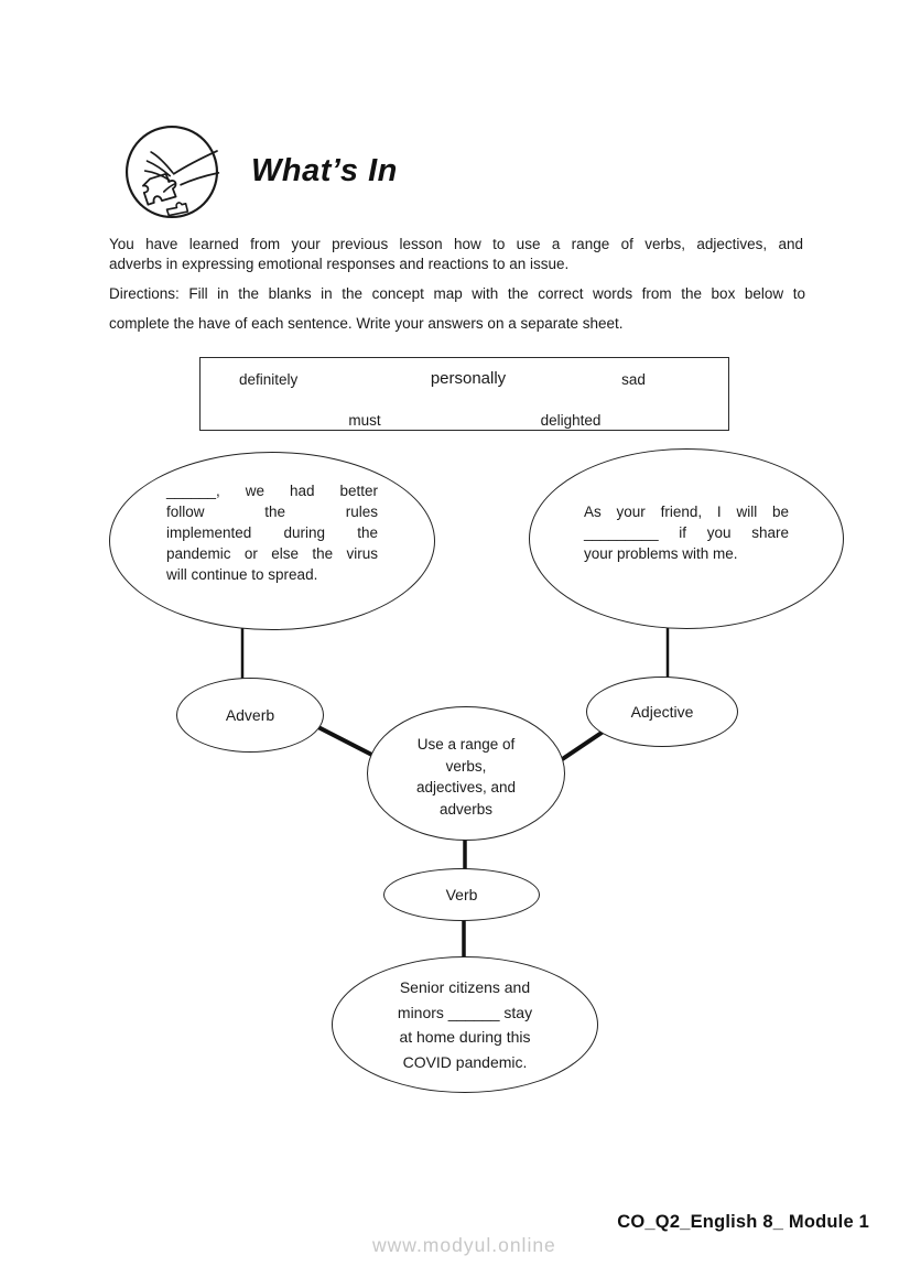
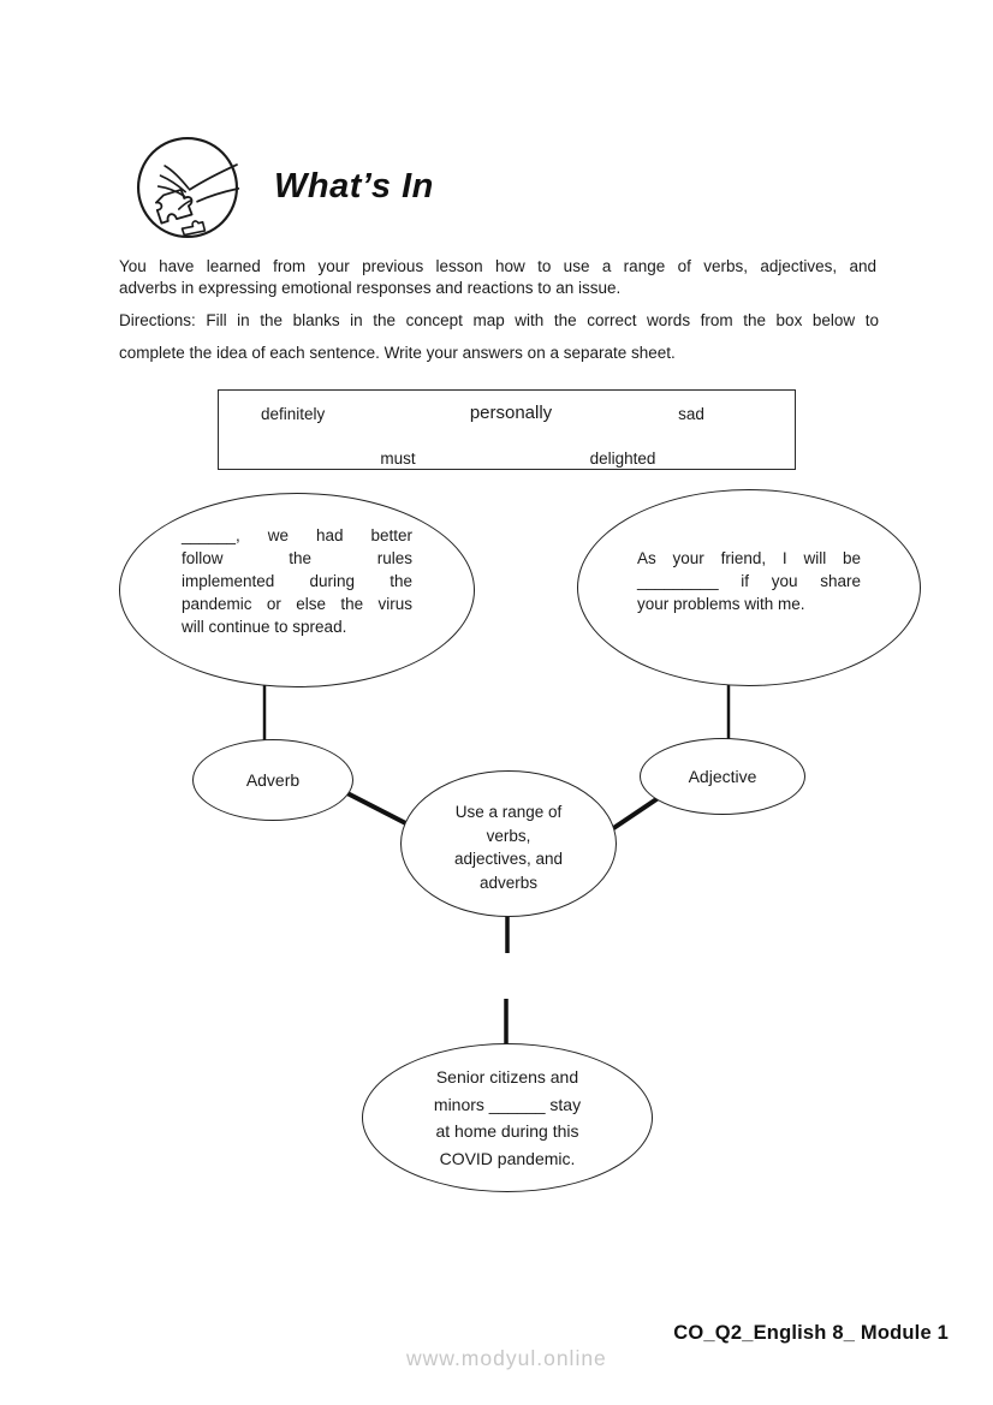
  What’s In
  You have learned from your previous lesson how to use a range of verbs, adjectives, and
  adverbs in expressing emotional responses and reactions to an issue.
  Directions: Fill in the blanks in the concept map with the correct words from the box below to
- complete the have of each sentence. Write your answers on a separate sheet.
+ complete the idea of each sentence. Write your answers on a separate sheet.
  definitely
  personally
  sad
  must
  delighted
  ______, we had better
  follow the rules
  implemented during the
  pandemic or else the virus
  will continue to spread.
  As your friend, I will be
  _________ if you share
  your problems with me.
  Adverb
  Adjective
  Use a range of
  verbs,
  adjectives, and
  adverbs
- Verb
  Senior citizens and
  minors ______ stay
  at home during this
  COVID pandemic.
  CO_Q2_English 8_ Module 1
  www.modyul.online
